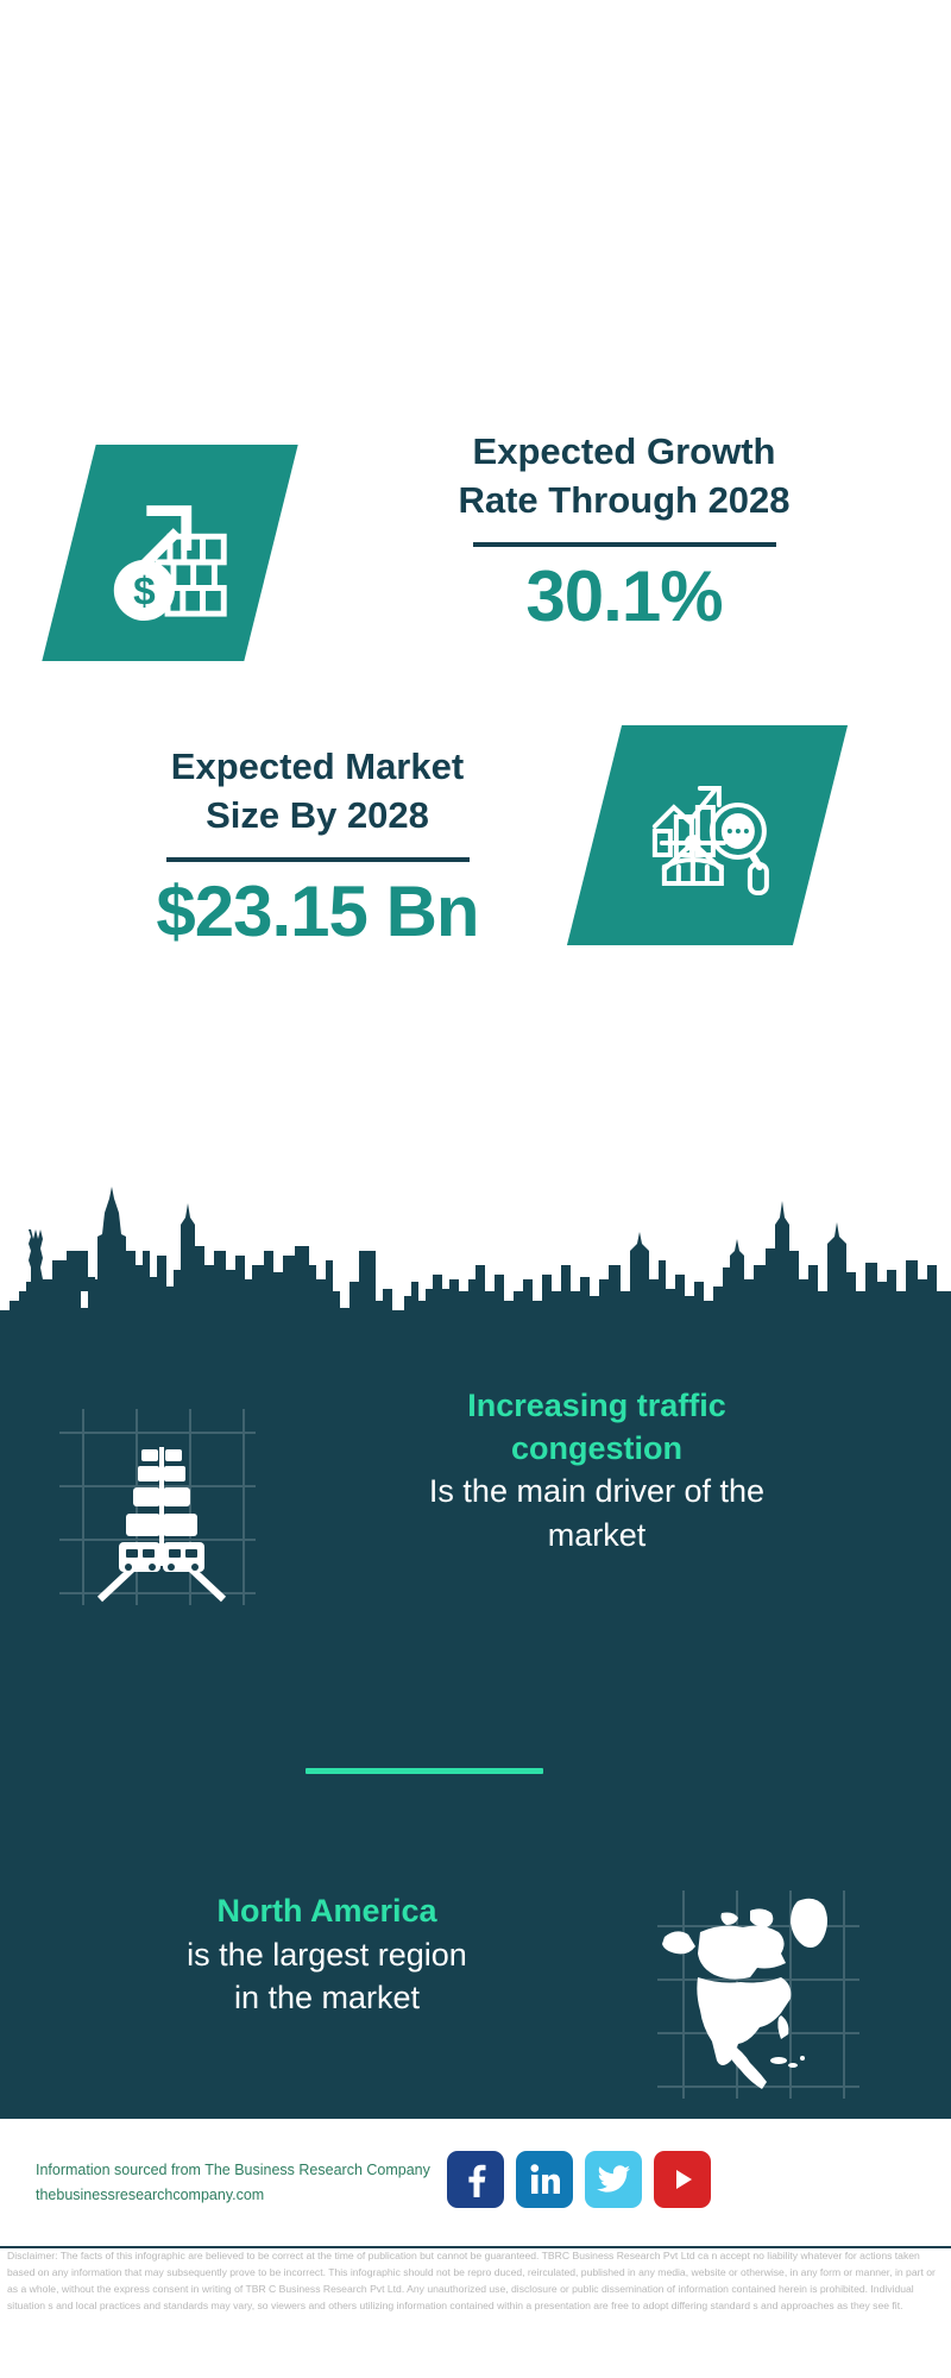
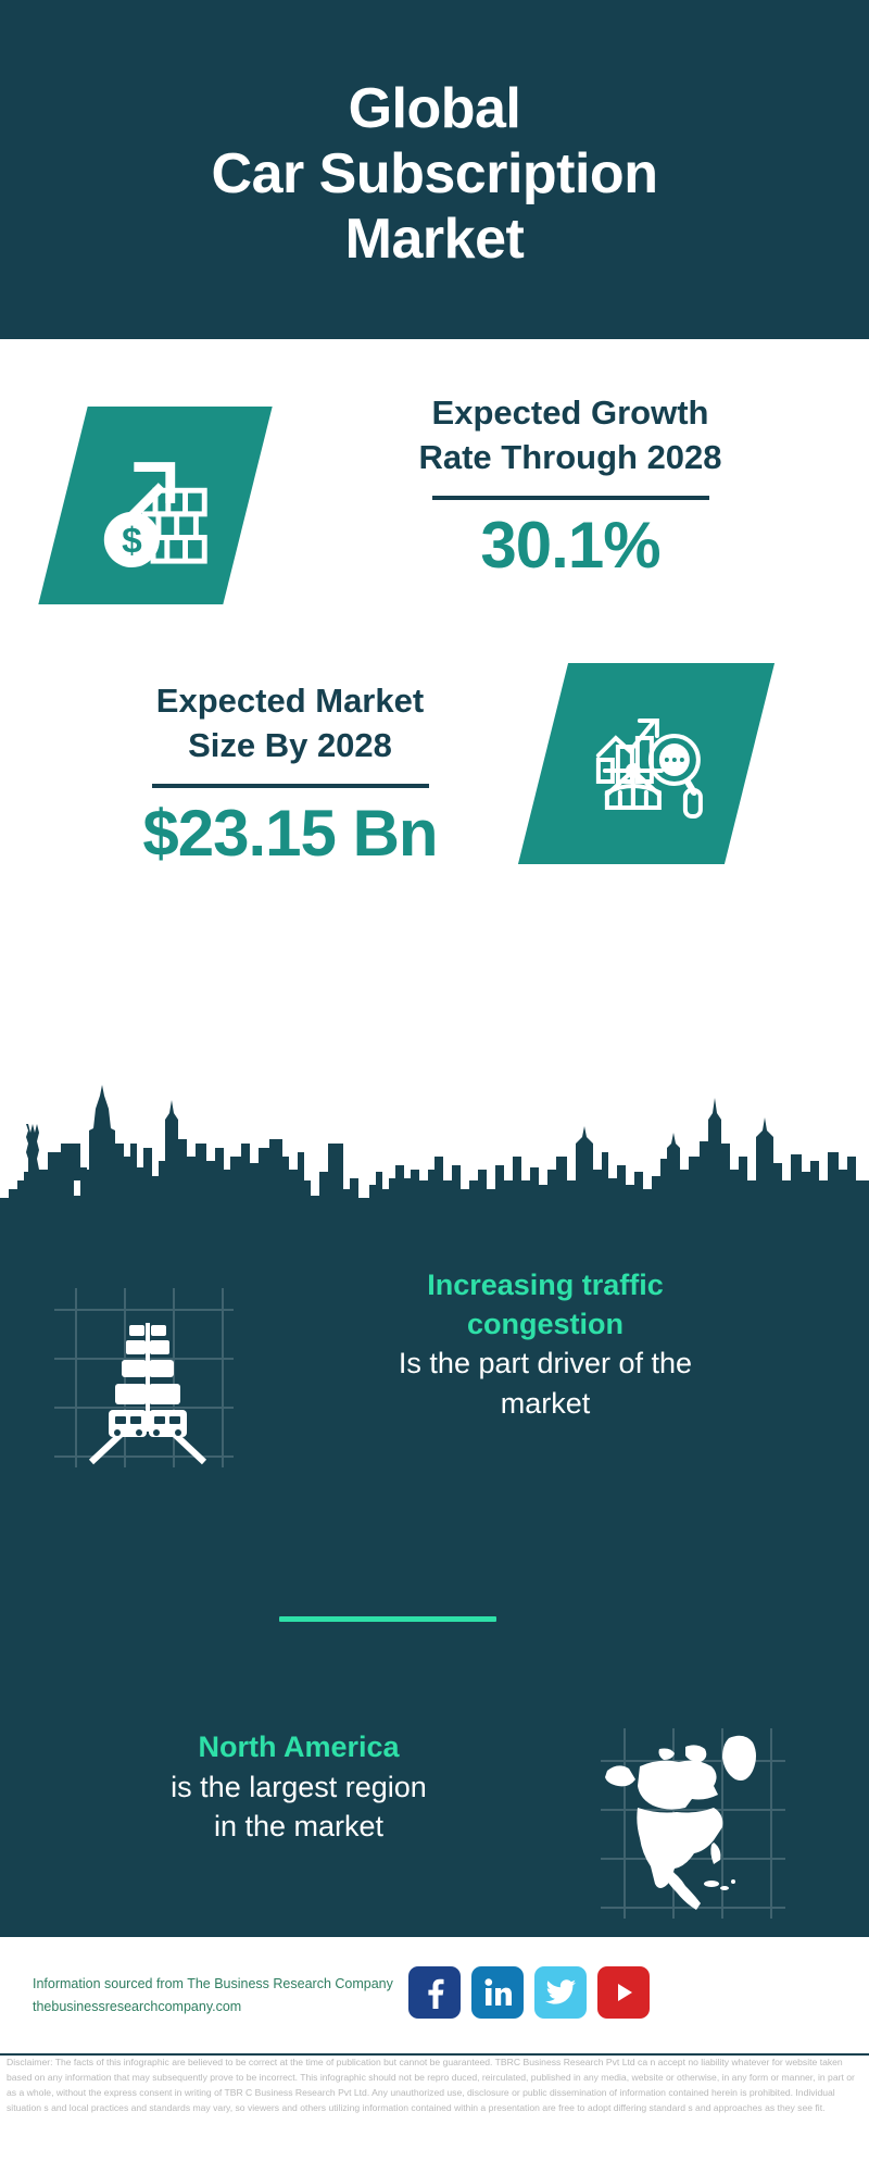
+ Global
+ Car Subscription
+ Market
  Expected Growth
  Rate Through 2028
  30.1%
  Expected Market
  Size By 2028
  $23.15 Bn
  Increasing traffic
  congestion
- Is the main driver of the
+ Is the part driver of the
  market
  North America
  is the largest region
  in the market
  Information sourced from The Business Research Company
  thebusinessresearchcompany.com
- Disclaimer: The facts of this infographic are believed to be correct at the time of publication but cannot be guaranteed. TBRC Business Research Pvt Ltd ca n accept no liability whatever for actions taken based on any information that may subsequently prove to be incorrect. This infographic should not be repro duced, reirculated, published in any media, website or otherwise, in any form or manner, in part or as a whole, without the express consent in writing of TBR C Business Research Pvt Ltd. Any unauthorized use, disclosure or public dissemination of information contained herein is prohibited. Individual situation s and local practices and standards may vary, so viewers and others utilizing information contained within a presentation are free to adopt differing standard s and approaches as they see fit.
+ Disclaimer: The facts of this infographic are believed to be correct at the time of publication but cannot be guaranteed. TBRC Business Research Pvt Ltd ca n accept no liability whatever for website taken based on any information that may subsequently prove to be incorrect. This infographic should not be repro duced, reirculated, published in any media, website or otherwise, in any form or manner, in part or as a whole, without the express consent in writing of TBR C Business Research Pvt Ltd. Any unauthorized use, disclosure or public dissemination of information contained herein is prohibited. Individual situation s and local practices and standards may vary, so viewers and others utilizing information contained within a presentation are free to adopt differing standard s and approaches as they see fit.
